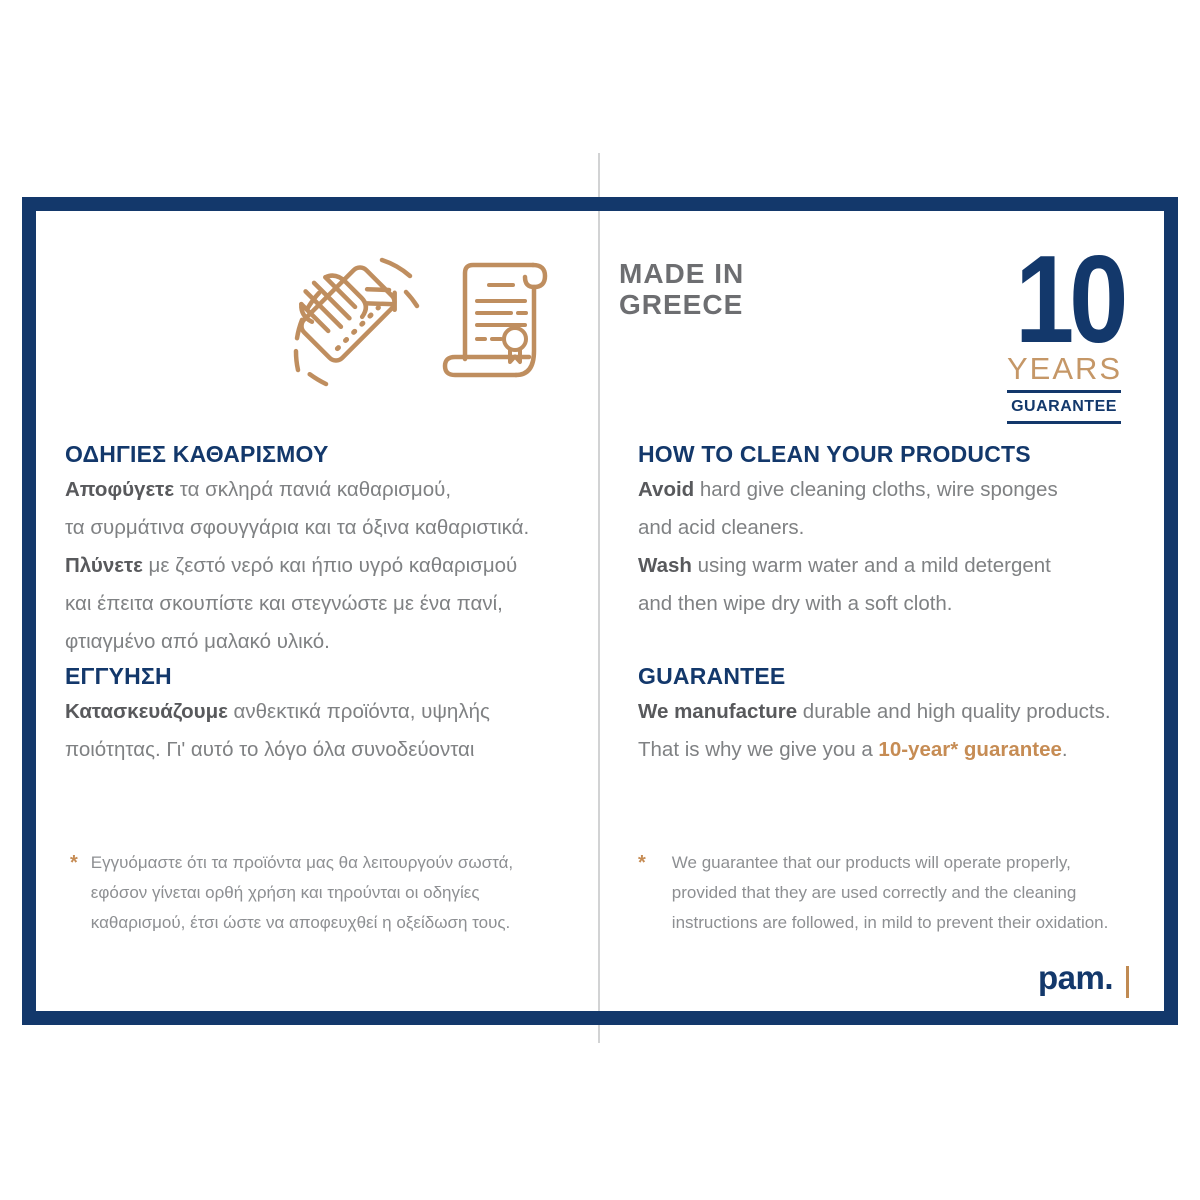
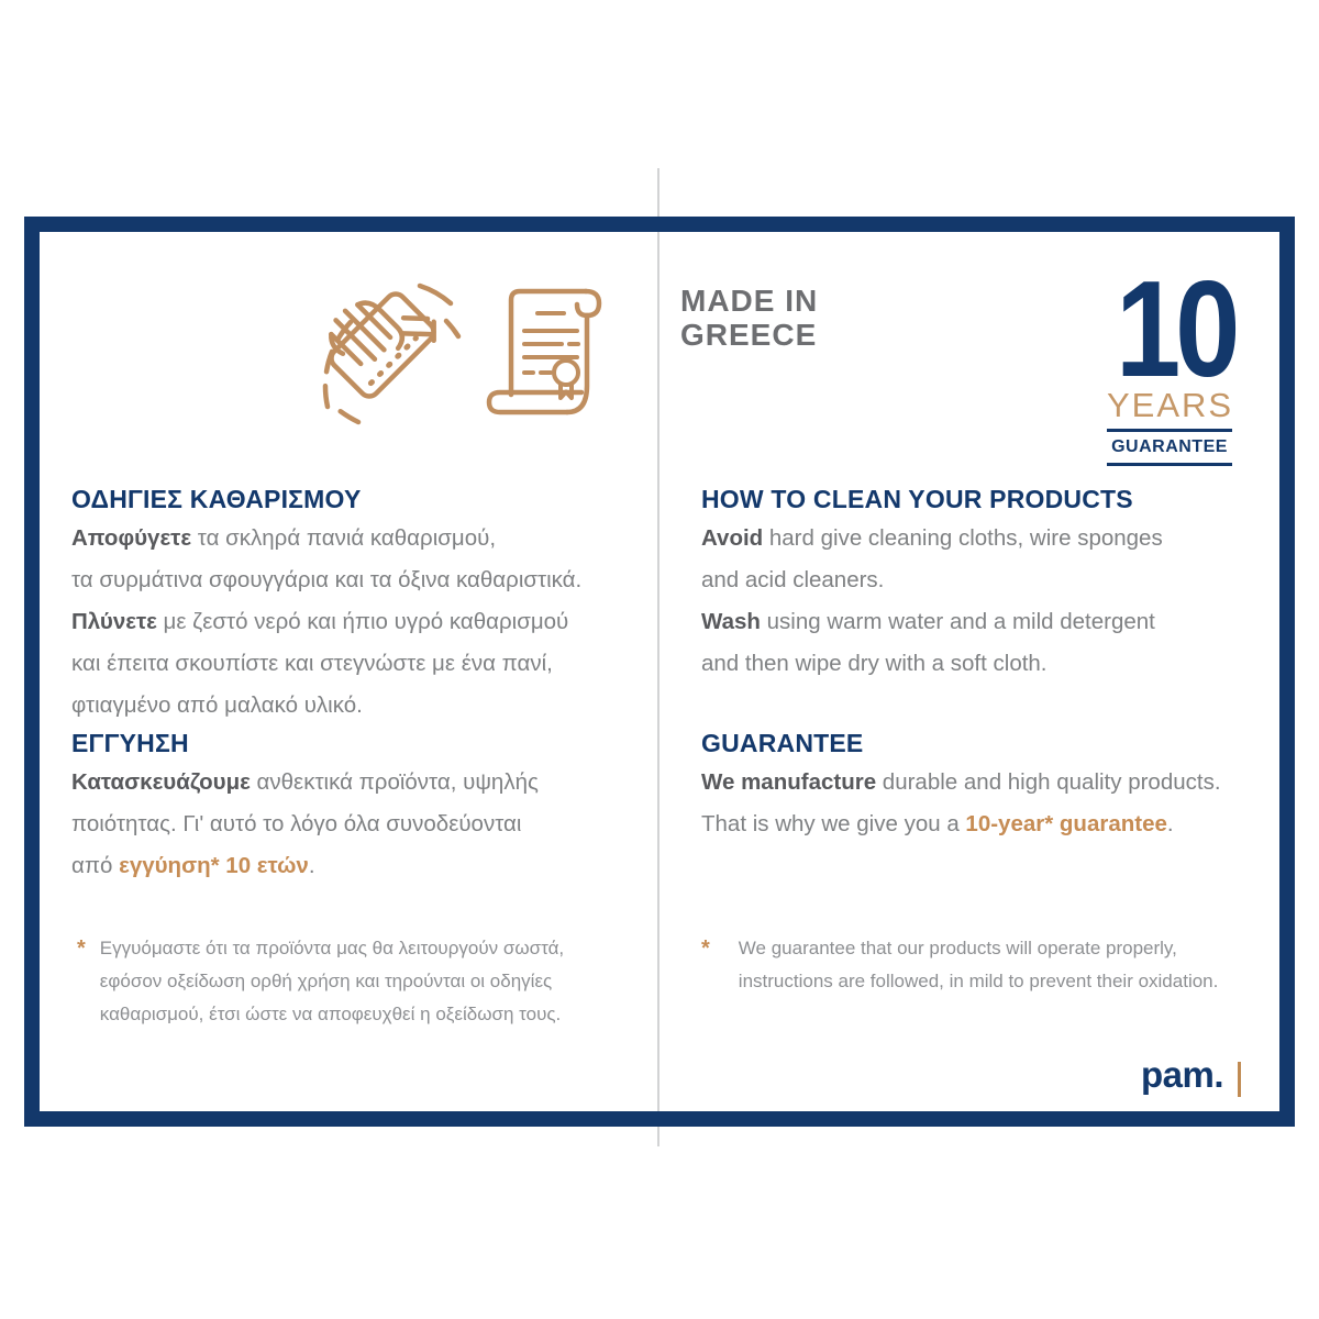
  MADE IN
  GREECE
  10
  YEARS
  GUARANTEE
  ΟΔΗΓΙΕΣ ΚΑΘΑΡΙΣΜΟΥ
  Αποφύγετε τα σκληρά πανιά καθαρισμού,
  τα συρμάτινα σφουγγάρια και τα όξινα καθαριστικά.
  Πλύνετε με ζεστό νερό και ήπιο υγρό καθαρισμού
  και έπειτα σκουπίστε και στεγνώστε με ένα πανί,
  φτιαγμένο από μαλακό υλικό.
  ΕΓΓΥΗΣΗ
  Κατασκευάζουμε ανθεκτικά προϊόντα, υψηλής
  ποιότητας. Γι' αυτό το λόγο όλα συνοδεύονται
+ από εγγύηση* 10 ετών.
  *
  Εγγυόμαστε ότι τα προϊόντα μας θα λειτουργούν σωστά,
- εφόσον γίνεται ορθή χρήση και τηρούνται οι οδηγίες
+ εφόσον οξείδωση ορθή χρήση και τηρούνται οι οδηγίες
  καθαρισμού, έτσι ώστε να αποφευχθεί η οξείδωση τους.
  HOW TO CLEAN YOUR PRODUCTS
  Avoid hard give cleaning cloths, wire sponges
  and acid cleaners.
  Wash using warm water and a mild detergent
  and then wipe dry with a soft cloth.
  GUARANTEE
  We manufacture durable and high quality products.
  That is why we give you a 10-year* guarantee.
  *
  We guarantee that our products will operate properly,
- provided that they are used correctly and the cleaning
  instructions are followed, in mild to prevent their oxidation.
  pam.
